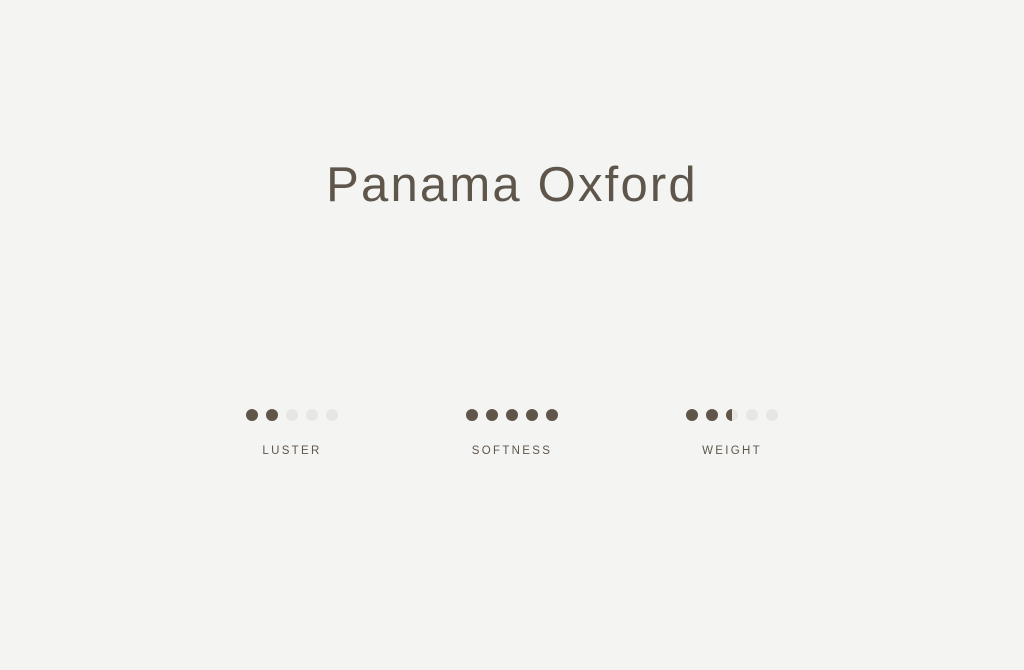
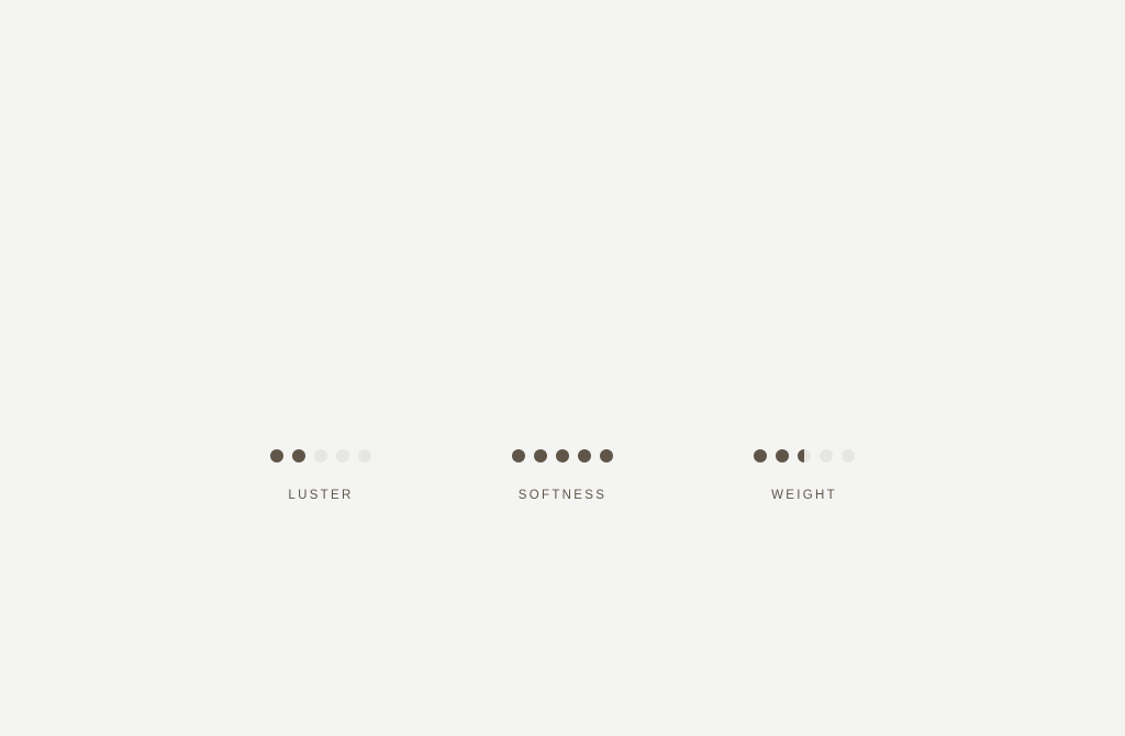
- Panama Oxford
  LUSTER
  SOFTNESS
  WEIGHT
